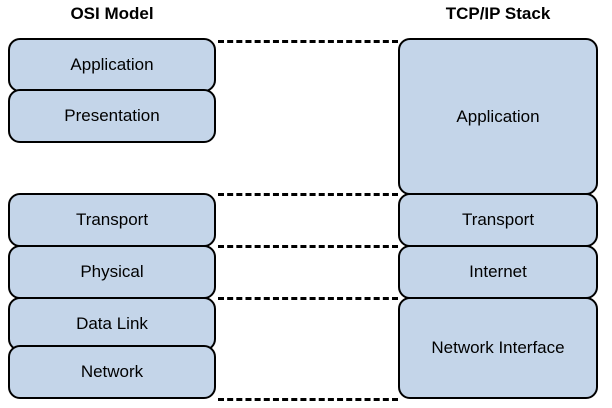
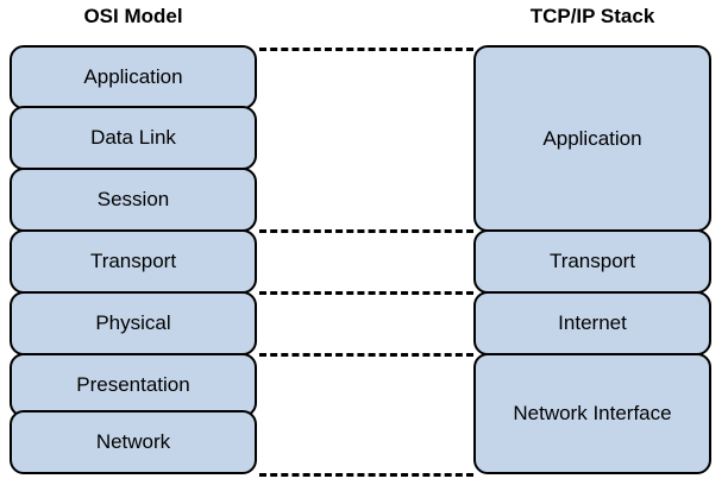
  OSI Model
  TCP/IP Stack
  Application
- Presentation
+ Data Link
+ Session
  Transport
  Physical
- Data Link
+ Presentation
  Network
  Application
  Transport
  Internet
  Network Interface
